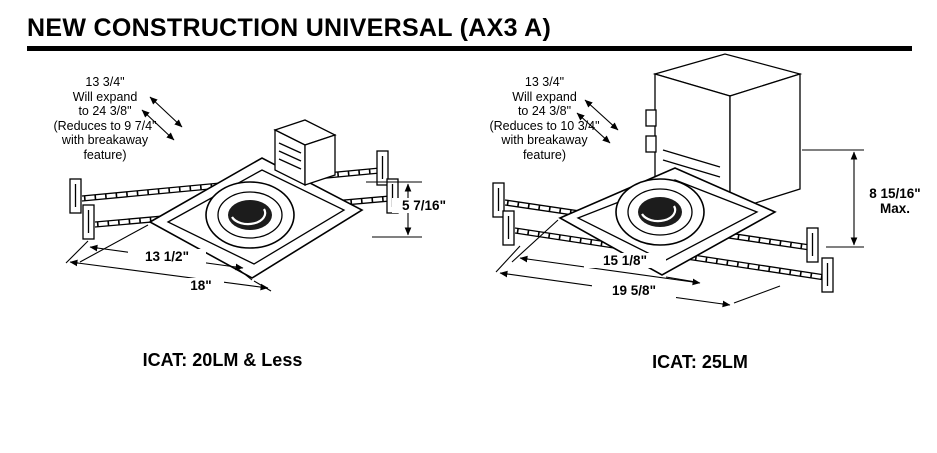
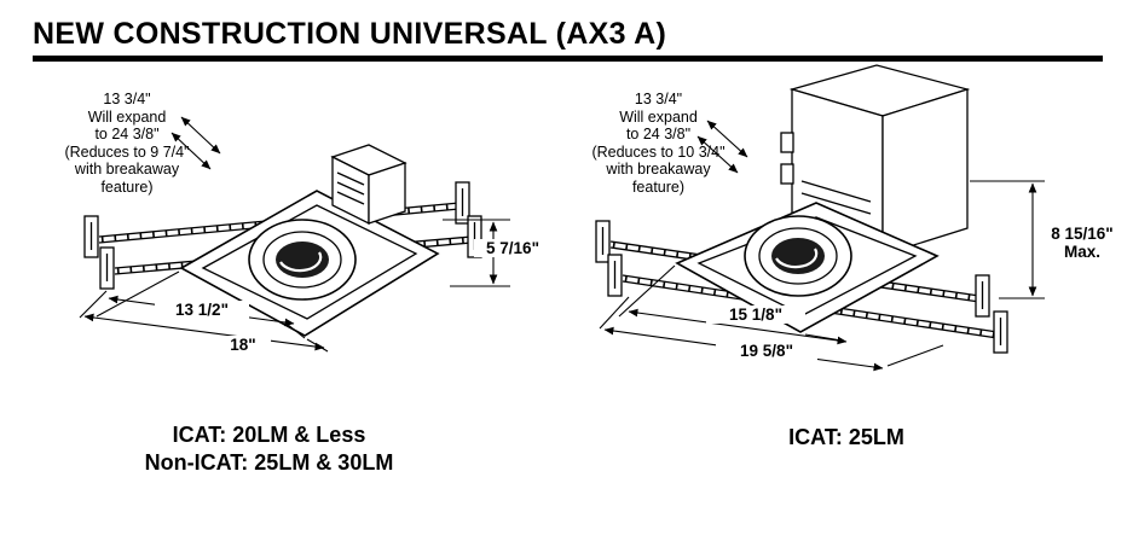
  NEW CONSTRUCTION UNIVERSAL (AX3 A)
  13 3/4"
  Will expand
  to 24 3/8"
  (Reduces to 9 7/4"
  with breakaway
  feature)
  5 7/16"
  13 1/2"
  18"
  ICAT: 20LM & Less
+ Non-ICAT: 25LM & 30LM
  13 3/4"
  Will expand
  to 24 3/8"
  (Reduces to 10 3/4"
  with breakaway
  feature)
  8 15/16"
  Max.
  15 1/8"
  19 5/8"
  ICAT: 25LM
